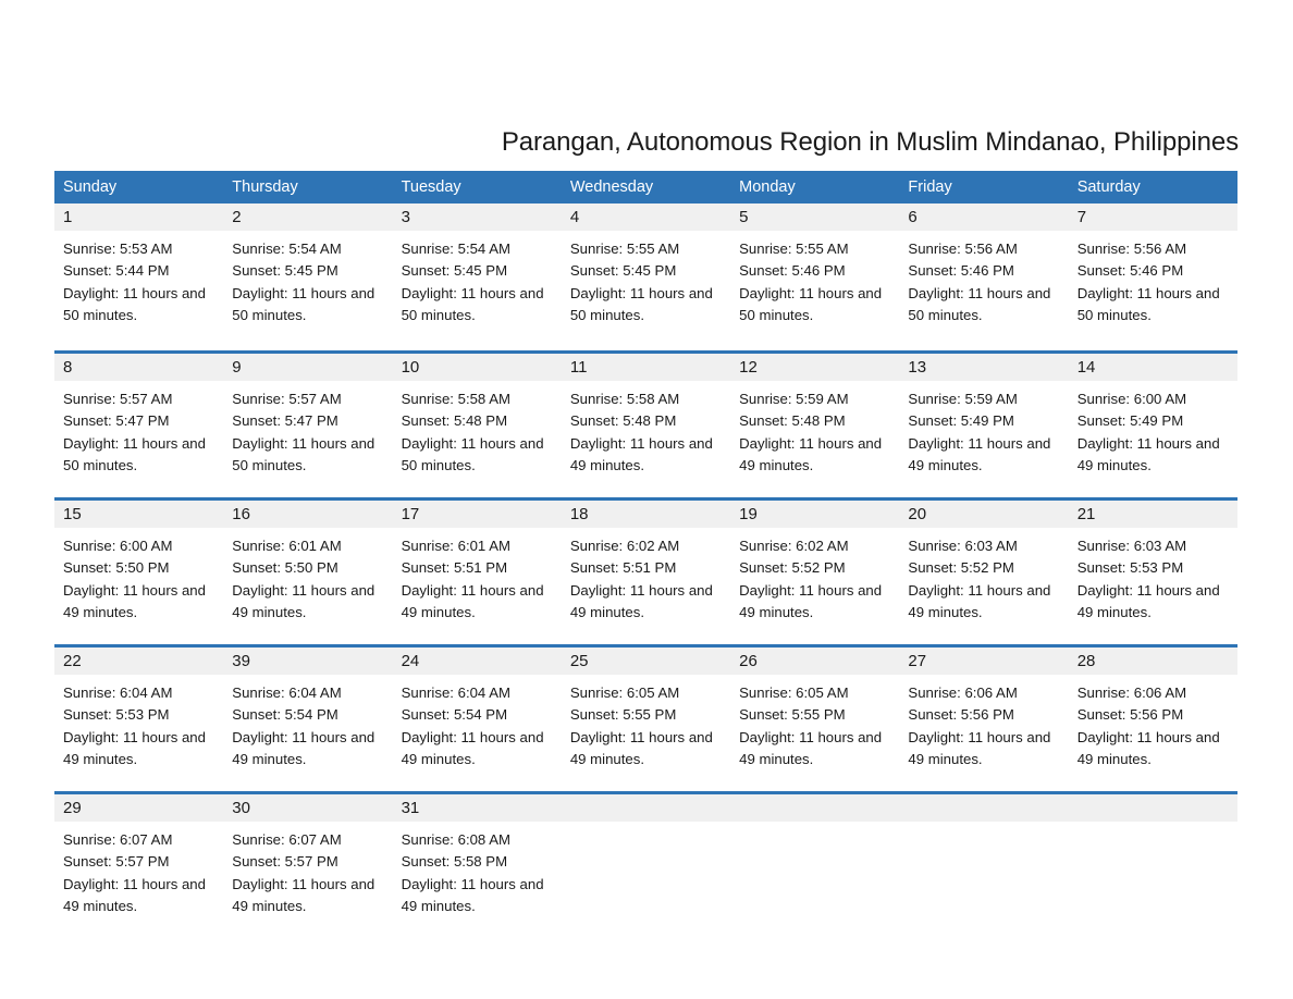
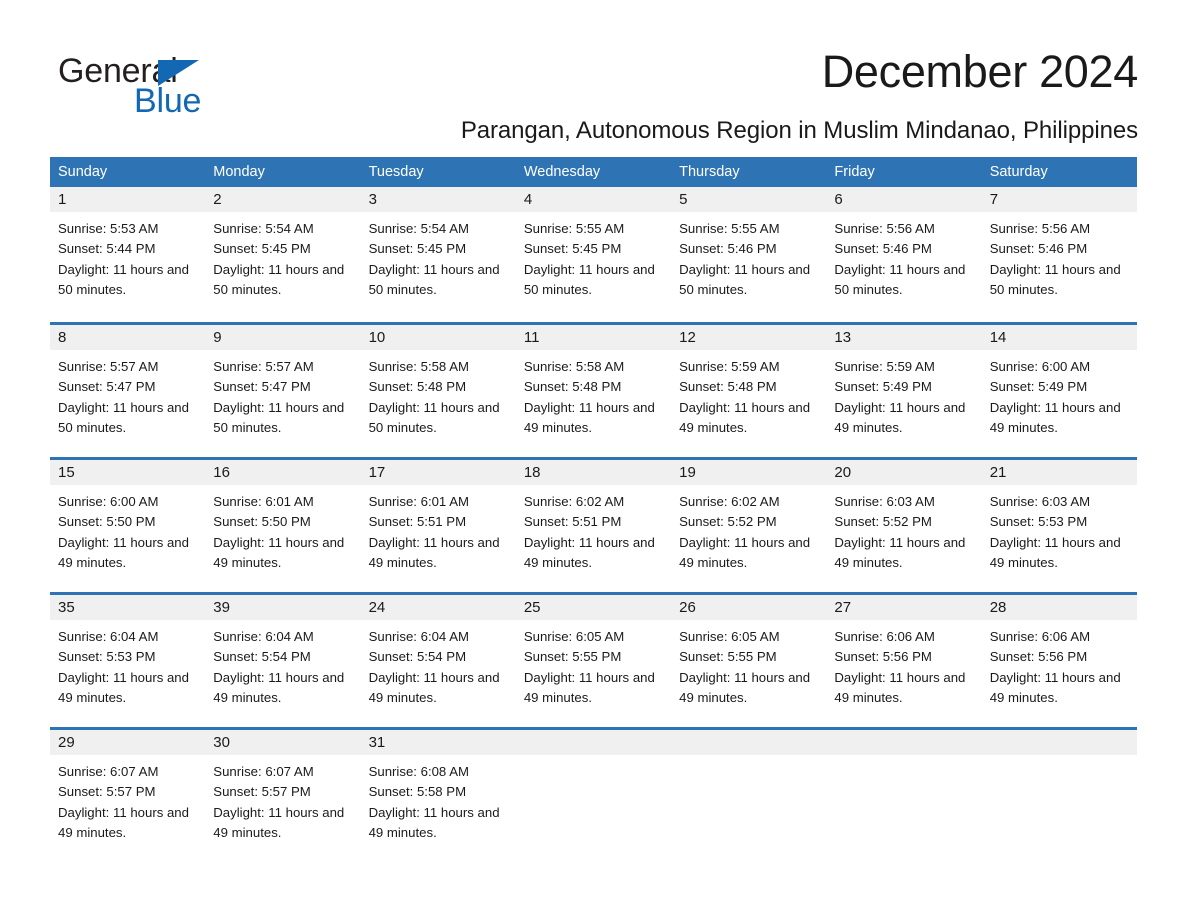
+ General
+ Blue
+ December 2024
  Parangan, Autonomous Region in Muslim Mindanao, Philippines
  Sunday
- Thursday
+ Monday
  Tuesday
  Wednesday
- Monday
+ Thursday
  Friday
  Saturday
  1
  Sunrise: 5:53 AM
  Sunset: 5:44 PM
  Daylight: 11 hours and 50 minutes.
  2
  Sunrise: 5:54 AM
  Sunset: 5:45 PM
  Daylight: 11 hours and 50 minutes.
  3
  Sunrise: 5:54 AM
  Sunset: 5:45 PM
  Daylight: 11 hours and 50 minutes.
  4
  Sunrise: 5:55 AM
  Sunset: 5:45 PM
  Daylight: 11 hours and 50 minutes.
  5
  Sunrise: 5:55 AM
  Sunset: 5:46 PM
  Daylight: 11 hours and 50 minutes.
  6
  Sunrise: 5:56 AM
  Sunset: 5:46 PM
  Daylight: 11 hours and 50 minutes.
  7
  Sunrise: 5:56 AM
  Sunset: 5:46 PM
  Daylight: 11 hours and 50 minutes.
  8
  Sunrise: 5:57 AM
  Sunset: 5:47 PM
  Daylight: 11 hours and 50 minutes.
  9
  Sunrise: 5:57 AM
  Sunset: 5:47 PM
  Daylight: 11 hours and 50 minutes.
  10
  Sunrise: 5:58 AM
  Sunset: 5:48 PM
  Daylight: 11 hours and 50 minutes.
  11
  Sunrise: 5:58 AM
  Sunset: 5:48 PM
  Daylight: 11 hours and 49 minutes.
  12
  Sunrise: 5:59 AM
  Sunset: 5:48 PM
  Daylight: 11 hours and 49 minutes.
  13
  Sunrise: 5:59 AM
  Sunset: 5:49 PM
  Daylight: 11 hours and 49 minutes.
  14
  Sunrise: 6:00 AM
  Sunset: 5:49 PM
  Daylight: 11 hours and 49 minutes.
  15
  Sunrise: 6:00 AM
  Sunset: 5:50 PM
  Daylight: 11 hours and 49 minutes.
  16
  Sunrise: 6:01 AM
  Sunset: 5:50 PM
  Daylight: 11 hours and 49 minutes.
  17
  Sunrise: 6:01 AM
  Sunset: 5:51 PM
  Daylight: 11 hours and 49 minutes.
  18
  Sunrise: 6:02 AM
  Sunset: 5:51 PM
  Daylight: 11 hours and 49 minutes.
  19
  Sunrise: 6:02 AM
  Sunset: 5:52 PM
  Daylight: 11 hours and 49 minutes.
  20
  Sunrise: 6:03 AM
  Sunset: 5:52 PM
  Daylight: 11 hours and 49 minutes.
  21
  Sunrise: 6:03 AM
  Sunset: 5:53 PM
  Daylight: 11 hours and 49 minutes.
- 22
+ 35
  Sunrise: 6:04 AM
  Sunset: 5:53 PM
  Daylight: 11 hours and 49 minutes.
  39
  Sunrise: 6:04 AM
  Sunset: 5:54 PM
  Daylight: 11 hours and 49 minutes.
  24
  Sunrise: 6:04 AM
  Sunset: 5:54 PM
  Daylight: 11 hours and 49 minutes.
  25
  Sunrise: 6:05 AM
  Sunset: 5:55 PM
  Daylight: 11 hours and 49 minutes.
  26
  Sunrise: 6:05 AM
  Sunset: 5:55 PM
  Daylight: 11 hours and 49 minutes.
  27
  Sunrise: 6:06 AM
  Sunset: 5:56 PM
  Daylight: 11 hours and 49 minutes.
  28
  Sunrise: 6:06 AM
  Sunset: 5:56 PM
  Daylight: 11 hours and 49 minutes.
  29
  Sunrise: 6:07 AM
  Sunset: 5:57 PM
  Daylight: 11 hours and 49 minutes.
  30
  Sunrise: 6:07 AM
  Sunset: 5:57 PM
  Daylight: 11 hours and 49 minutes.
  31
  Sunrise: 6:08 AM
  Sunset: 5:58 PM
  Daylight: 11 hours and 49 minutes.
